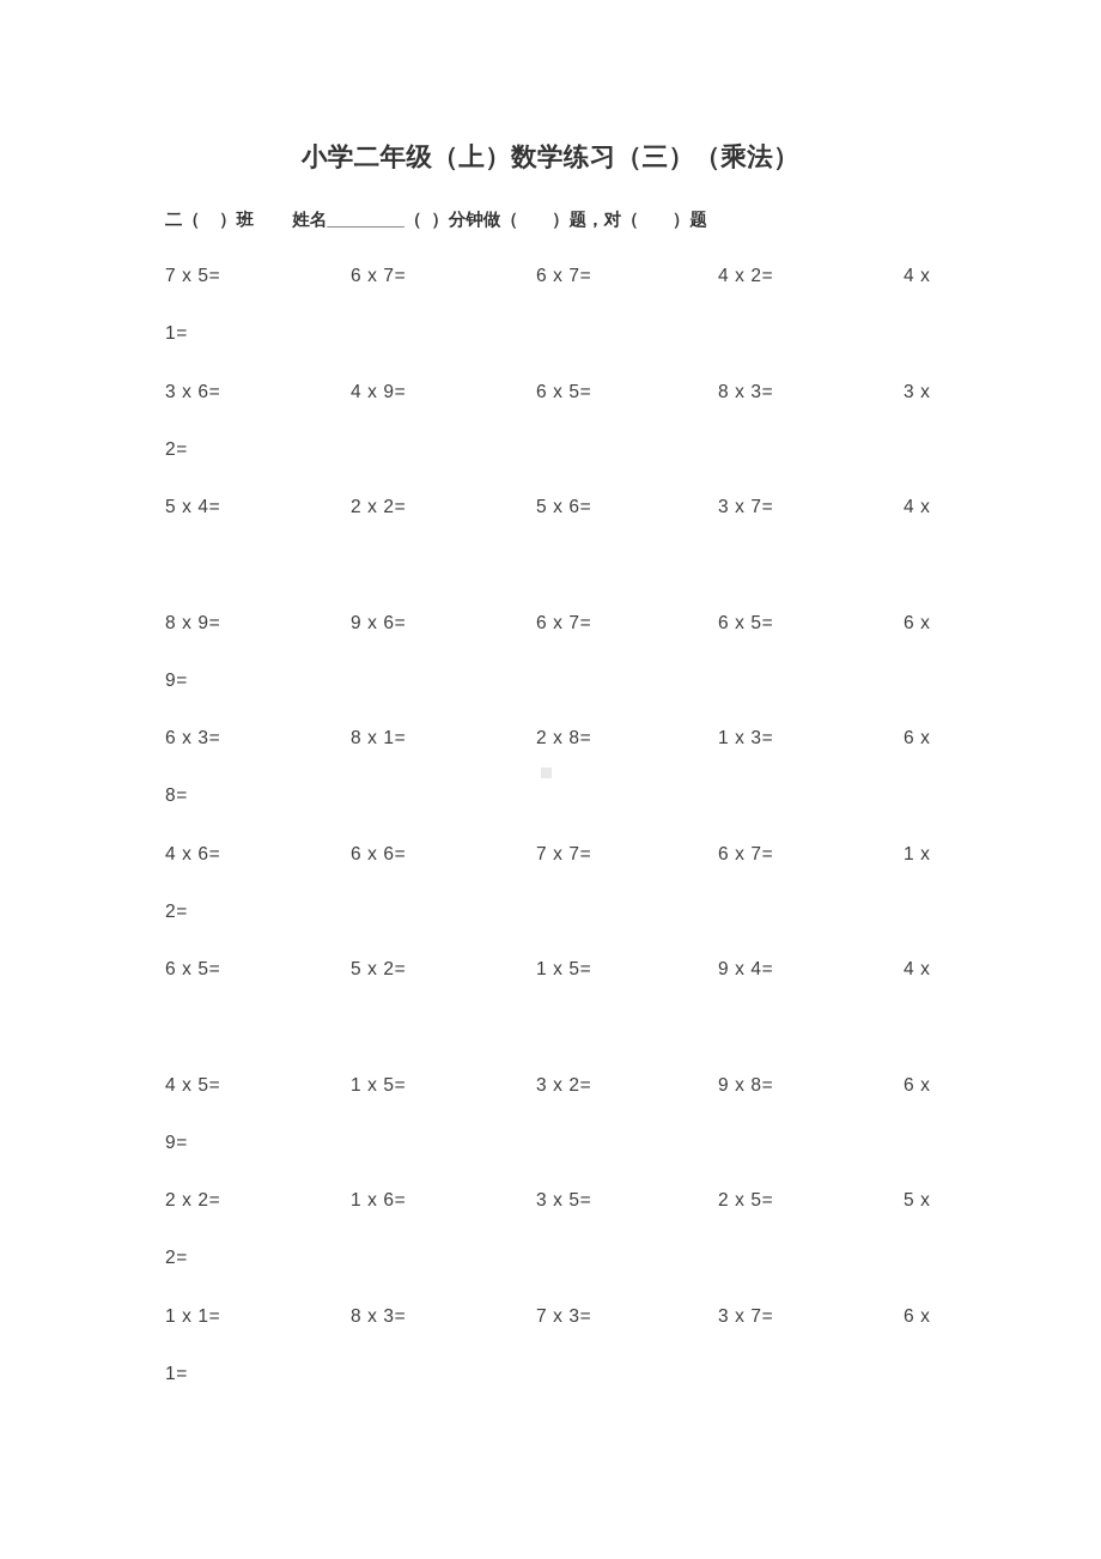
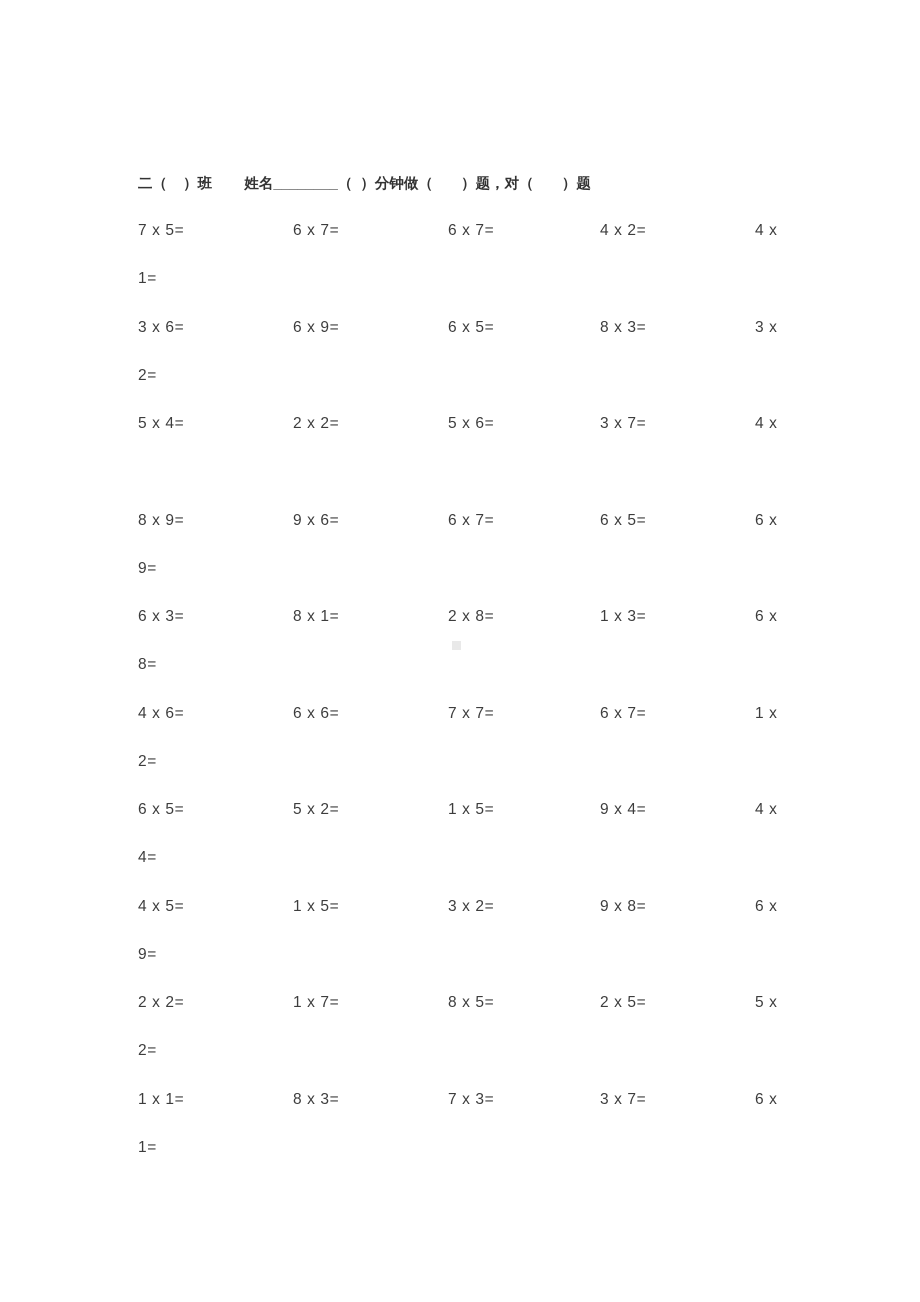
- 小学二年级（上）数学练习（三）（乘法）
  二（ ）班 姓名________（ ）分钟做（ ）题，对（ ）题
  7 x 5=
  6 x 7=
  6 x 7=
  4 x 2=
  4 x
  1=
  3 x 6=
- 4 x 9=
+ 6 x 9=
  6 x 5=
  8 x 3=
  3 x
  2=
  5 x 4=
  2 x 2=
  5 x 6=
  3 x 7=
  4 x
  8 x 9=
  9 x 6=
  6 x 7=
  6 x 5=
  6 x
  9=
  6 x 3=
  8 x 1=
  2 x 8=
  1 x 3=
  6 x
  8=
  4 x 6=
  6 x 6=
  7 x 7=
  6 x 7=
  1 x
  2=
  6 x 5=
  5 x 2=
  1 x 5=
  9 x 4=
  4 x
+ 4=
  4 x 5=
  1 x 5=
  3 x 2=
  9 x 8=
  6 x
  9=
  2 x 2=
- 1 x 6=
+ 1 x 7=
- 3 x 5=
+ 8 x 5=
  2 x 5=
  5 x
  2=
  1 x 1=
  8 x 3=
  7 x 3=
  3 x 7=
  6 x
  1=
